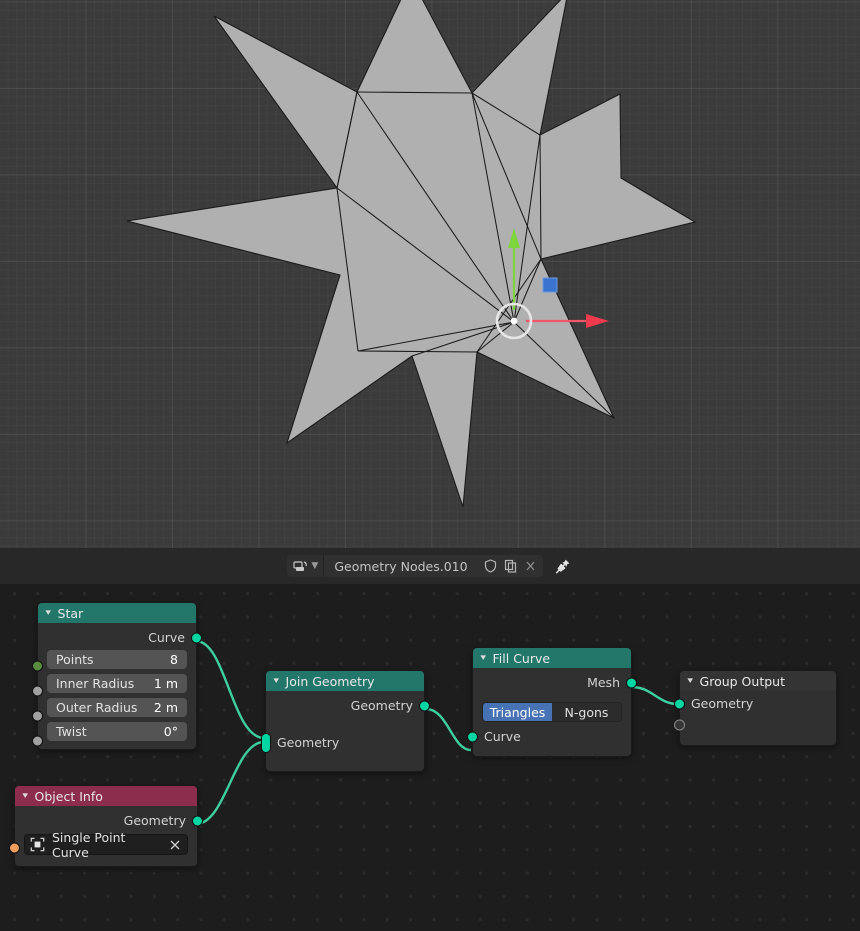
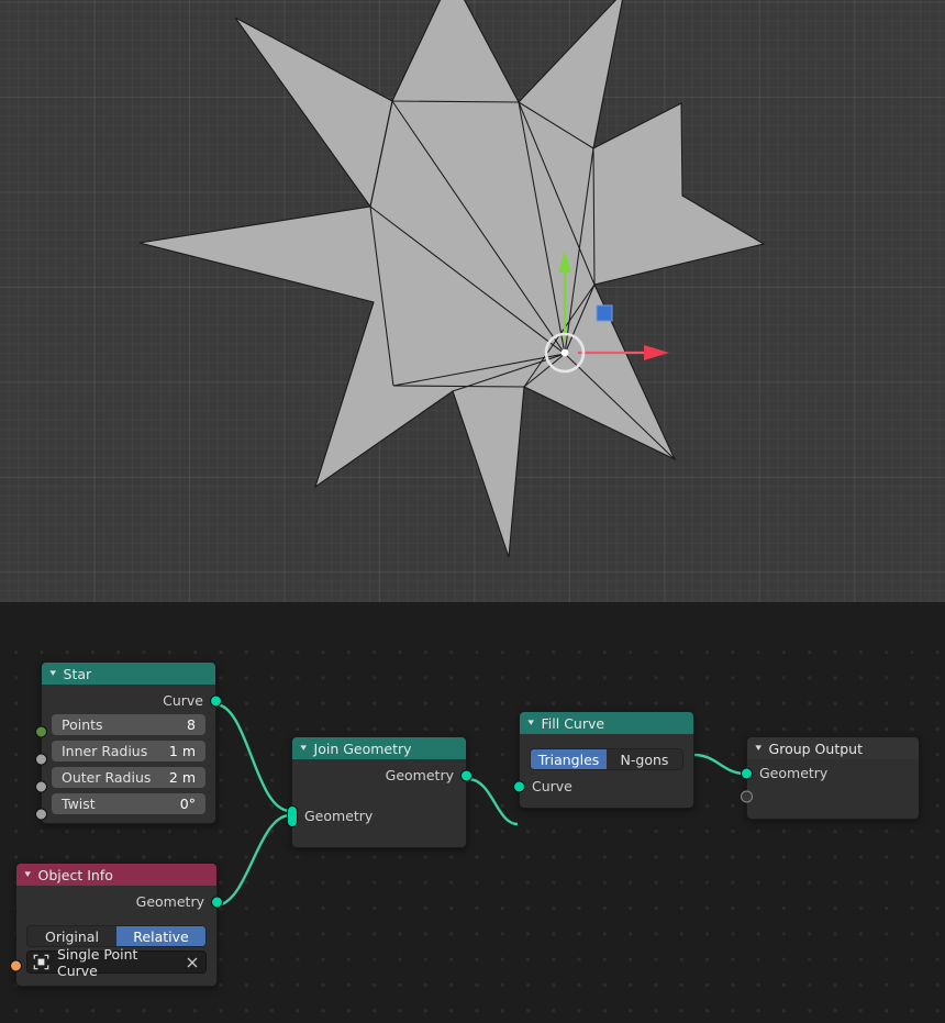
- ▼
- Geometry Nodes.010
  ▾
  Star
  Curve
  Points
  8
  Inner Radius
  1 m
  Outer Radius
  2 m
  Twist
  0°
  ▾
  Join Geometry
  Geometry
  Geometry
  ▾
  Fill Curve
- Mesh
  Triangles
  N-gons
  Curve
  ▾
  Group Output
  Geometry
  ▾
  Object Info
  Geometry
+ Original
+ Relative
  Single Point Curve
